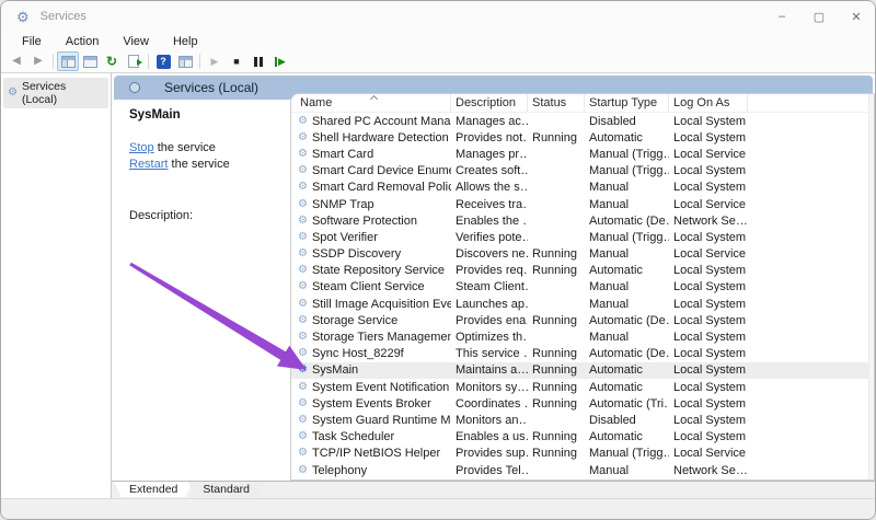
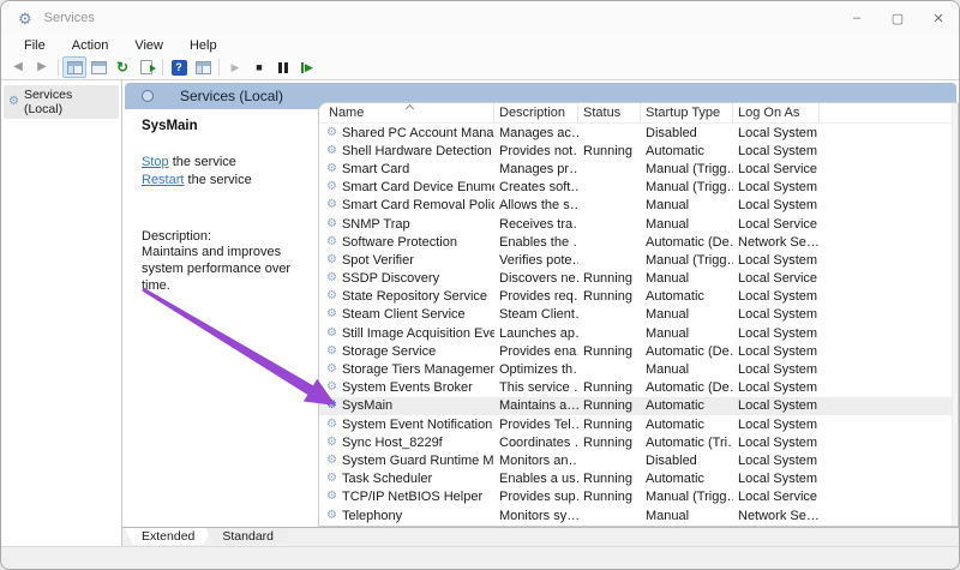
  ⚙
  Services
  –
  ▢
  ✕
  File
  Action
  View
  Help
  ◀
  ▶
  ↻
  ?
  ▶
  ■
  ▶
  ⚙
  Services (Local)
  Services (Local)
  SysMain
  Stop the service
  Restart the service
  Description:
+ Maintains and improves system performance over time.
  Name
  Description
  Status
  Startup Type
  Log On As
  ⚙
  Shared PC Account Mana
  Manages ac…
  Disabled
  Local System
  ⚙
  Shell Hardware Detection
  Provides not
  Running
  Automatic
  Local System
  ⚙
  Smart Card
  Manages pr…
  Manual (Trigg…
  Local Service
  ⚙
  Smart Card Device Enum
  Creates soft…
  Manual (Trigg…
  Local System
  ⚙
  Smart Card Removal Polic
  Allows the s…
  Manual
  Local System
  ⚙
  SNMP Trap
  Receives tra
  Manual
  Local Service
  ⚙
  Software Protection
  Enables the
  Automatic (De
  Network Se…
  ⚙
  Spot Verifier
  Verifies pote
  Manual (Trigg…
  Local System
  ⚙
  SSDP Discovery
  Discovers ne
  Running
  Manual
  Local Service
  ⚙
  State Repository Service
  Provides req
  Running
  Automatic
  Local System
  ⚙
  Steam Client Service
  Steam Client
  Manual
  Local System
  ⚙
  Still Image Acquisition Eve
  Launches ap
  Manual
  Local System
  ⚙
  Storage Service
  Provides ena
  Running
  Automatic (De
  Local System
  ⚙
  Storage Tiers Managemen
  Optimizes th
  Manual
  Local System
  ⚙
- Sync Host_8229f
+ System Events Broker
  This service
  Running
  Automatic (De
  Local System
  ⚙
  SysMain
  Maintains a…
  Running
  Automatic
  Local System
  ⚙
  System Event Notification
- Monitors sy…
+ Provides Tel…
  Running
  Automatic
  Local System
  ⚙
- System Events Broker
+ Sync Host_8229f
  Coordinates
  Running
  Automatic (Tri
  Local System
  ⚙
  System Guard Runtime M
  Monitors an…
  Disabled
  Local System
  ⚙
  Task Scheduler
  Enables a us
  Running
  Automatic
  Local System
  ⚙
  TCP/IP NetBIOS Helper
  Provides sup
  Running
  Manual (Trigg…
  Local Service
  ⚙
  Telephony
- Provides Tel…
+ Monitors sy…
  Manual
  Network Se…
  Extended
  Standard
